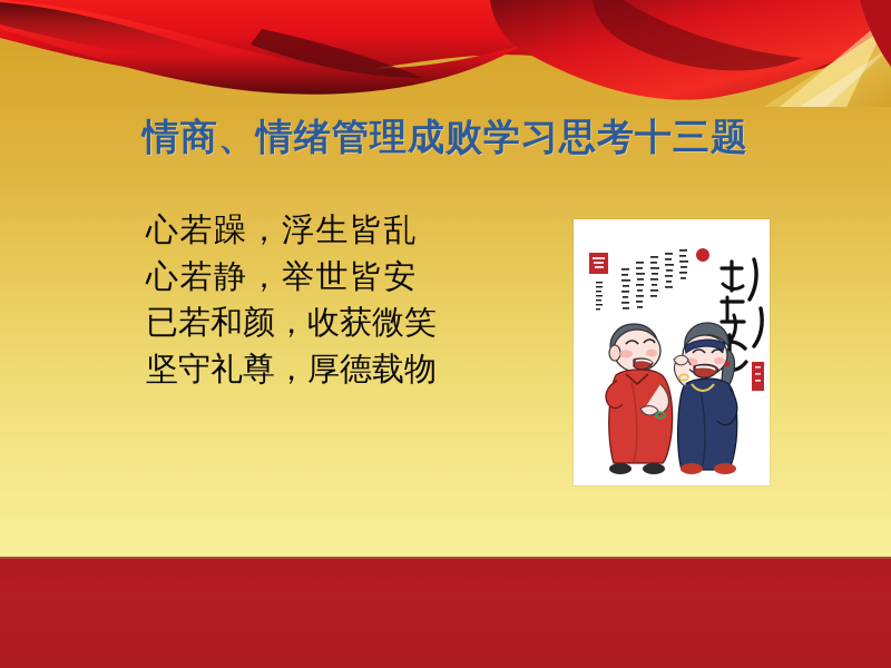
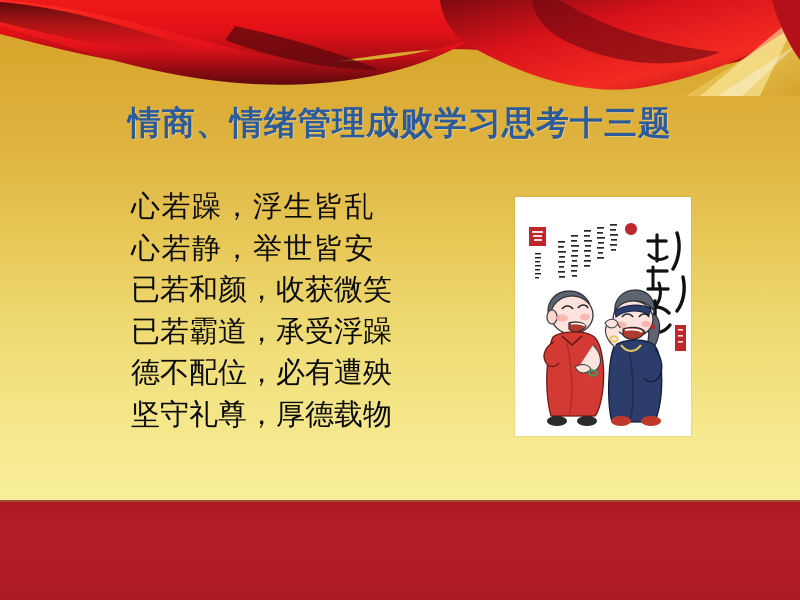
  情商、情绪管理成败学习思考十三题
  心若躁，浮生皆乱
  心若静，举世皆安
  已若和颜，收获微笑
+ 已若霸道，承受浮躁
+ 德不配位，必有遭殃
  坚守礼尊，厚德载物
